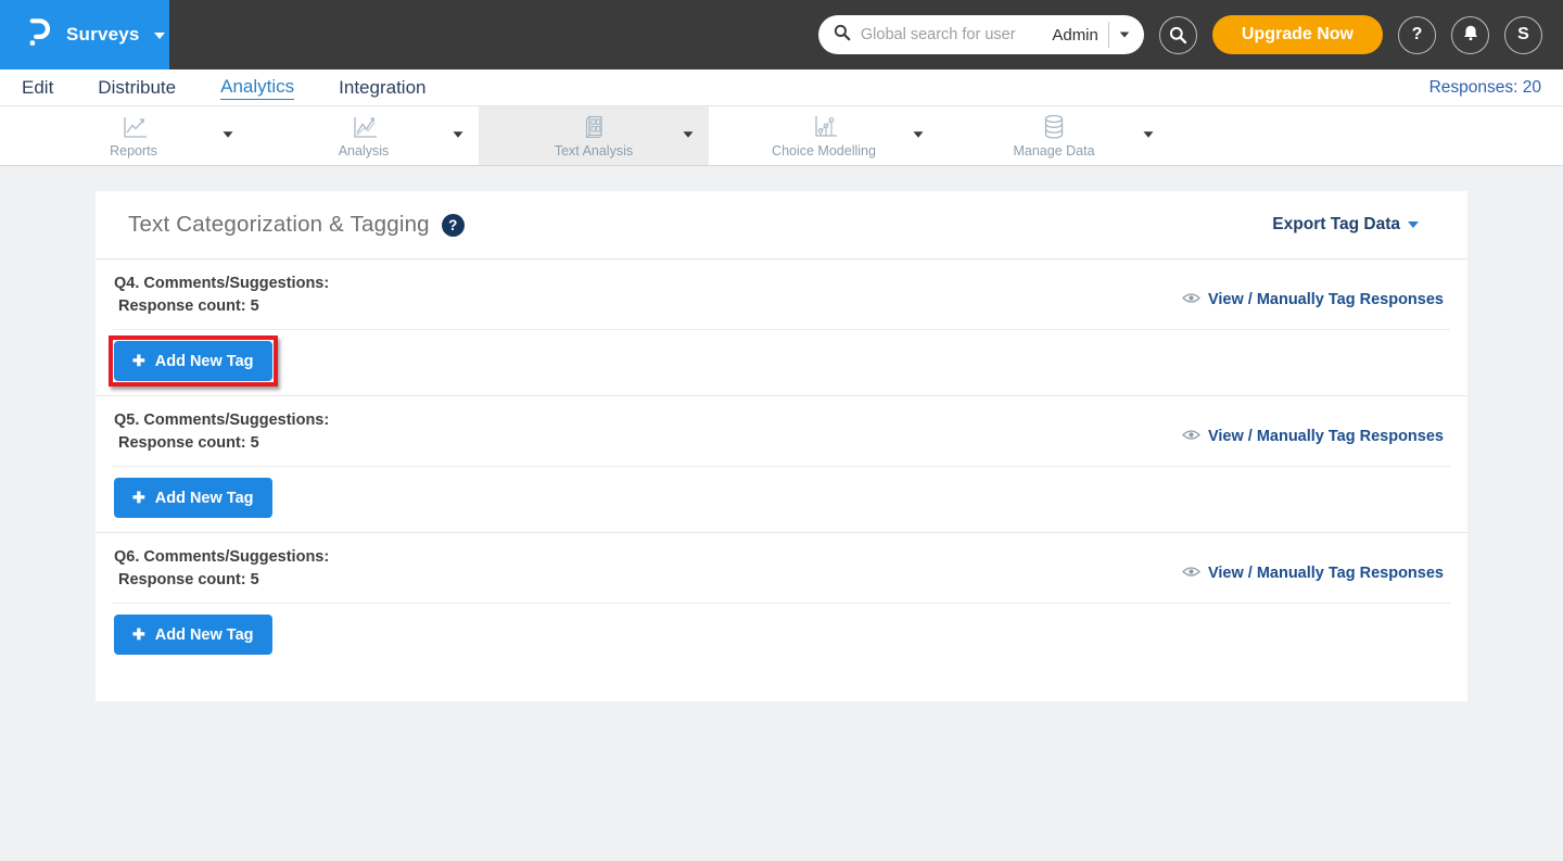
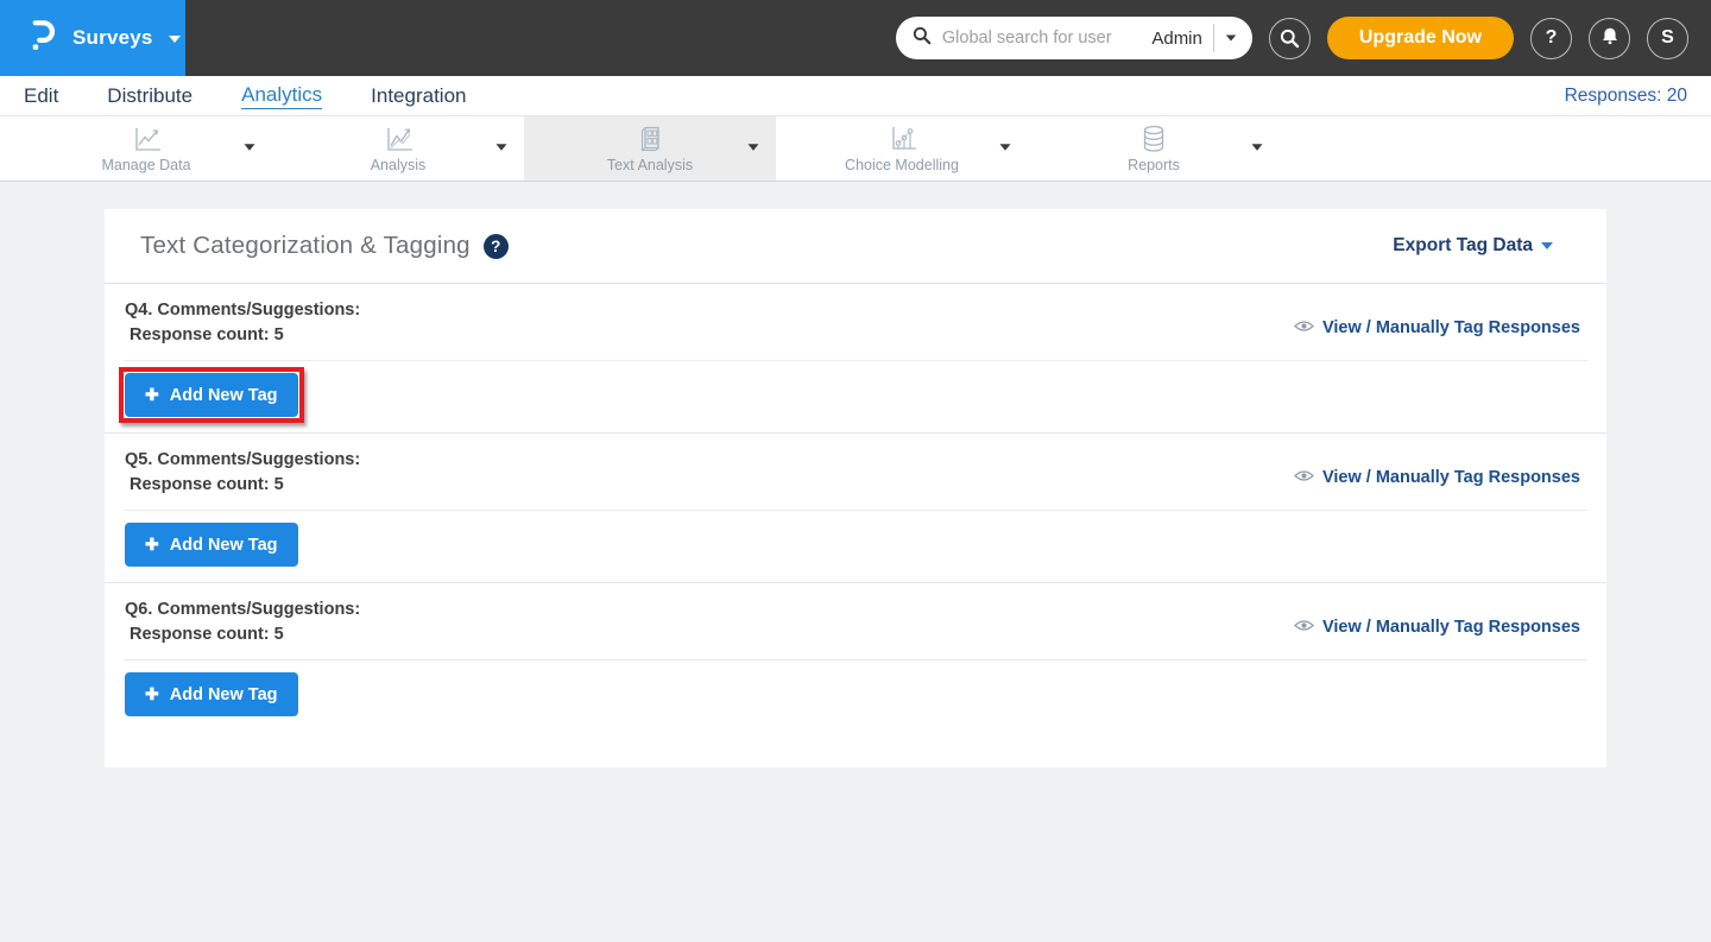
  Surveys
  Global search for user
  Admin
  Upgrade Now
  ?
  S
  Edit
  Distribute
  Analytics
  Integration
  Responses: 20
- Reports
+ Manage Data
  Analysis
  Text Analysis
  Choice Modelling
- Manage Data
+ Reports
  Text Categorization & Tagging
  ?
  Export Tag Data
  Q4. Comments/Suggestions:
  Response count: 5
  View / Manually Tag Responses
  ✚
  Add New Tag
  Q5. Comments/Suggestions:
  Response count: 5
  View / Manually Tag Responses
  ✚
  Add New Tag
  Q6. Comments/Suggestions:
  Response count: 5
  View / Manually Tag Responses
  ✚
  Add New Tag
